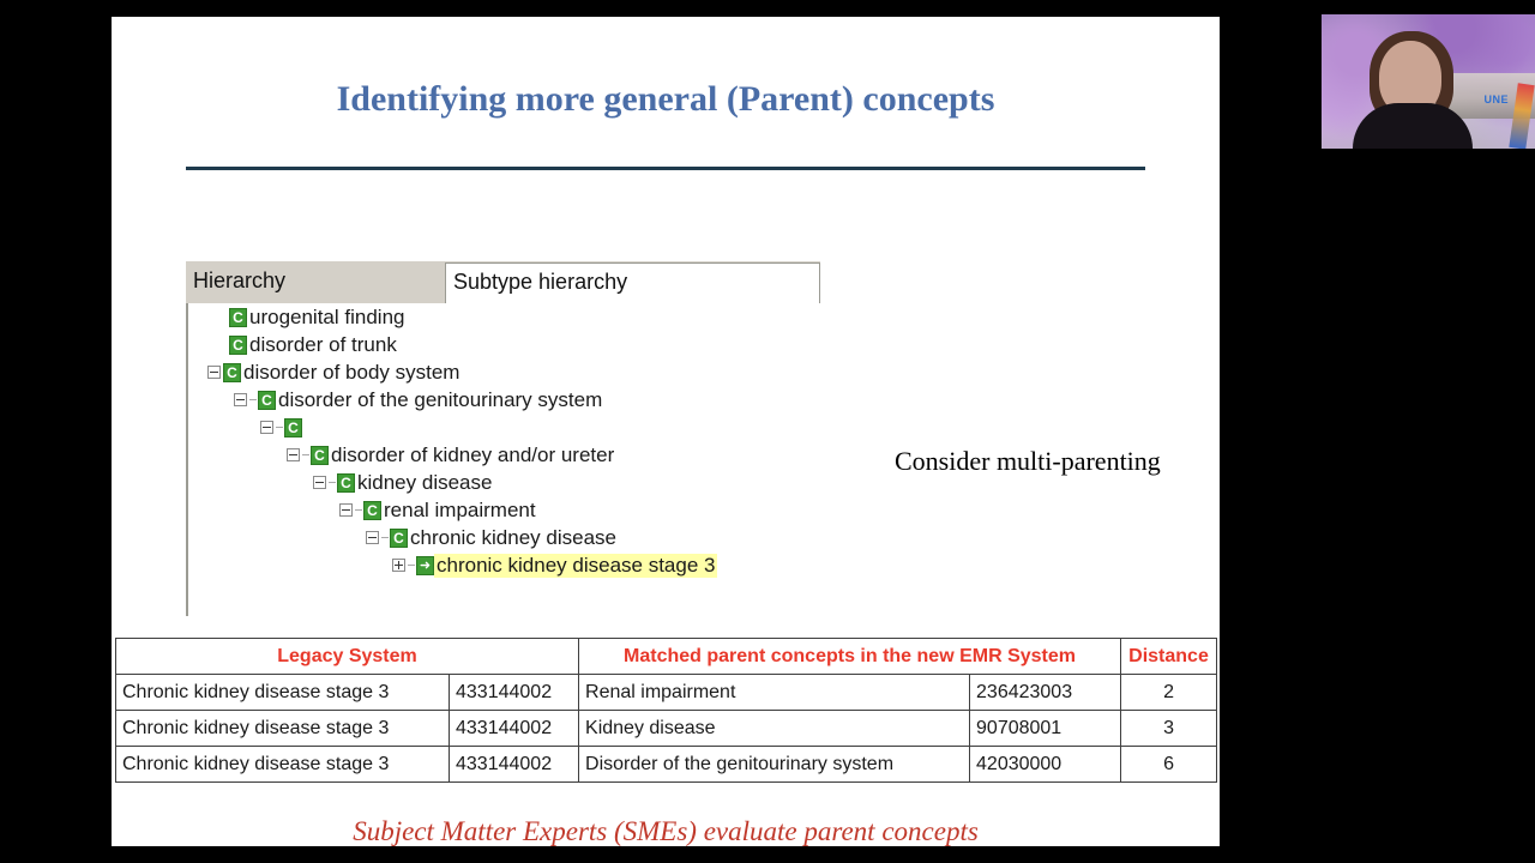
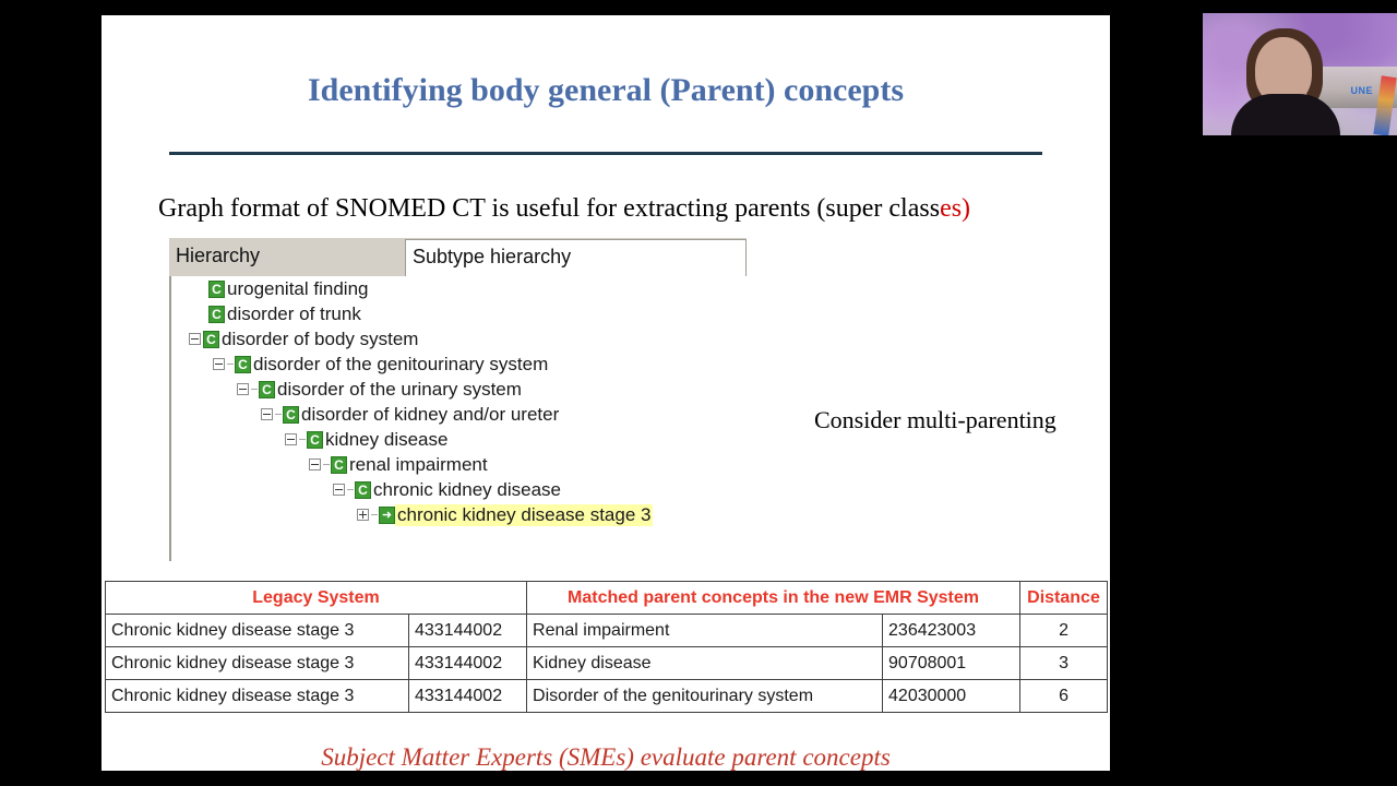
- Identifying more general (Parent) concepts
+ Identifying body general (Parent) concepts
+ Graph format of SNOMED CT is useful for extracting parents (super classes)
  Hierarchy
  Subtype hierarchy
  C
  urogenital finding
  C
  disorder of trunk
  C
  disorder of body system
  C
  disorder of the genitourinary system
  C
+ disorder of the urinary system
  C
  disorder of kidney and/or ureter
  C
  kidney disease
  C
  renal impairment
  C
  chronic kidney disease
  ➜
  chronic kidney disease stage 3
  Consider multi-parenting
  Legacy System	Matched parent concepts in the new EMR System	Distance
  Chronic kidney disease stage 3	433144002	Renal impairment	236423003	2
  Chronic kidney disease stage 3	433144002	Kidney disease	90708001	3
  Chronic kidney disease stage 3	433144002	Disorder of the genitourinary system	42030000	6
  Subject Matter Experts (SMEs) evaluate parent concepts
  UNE
